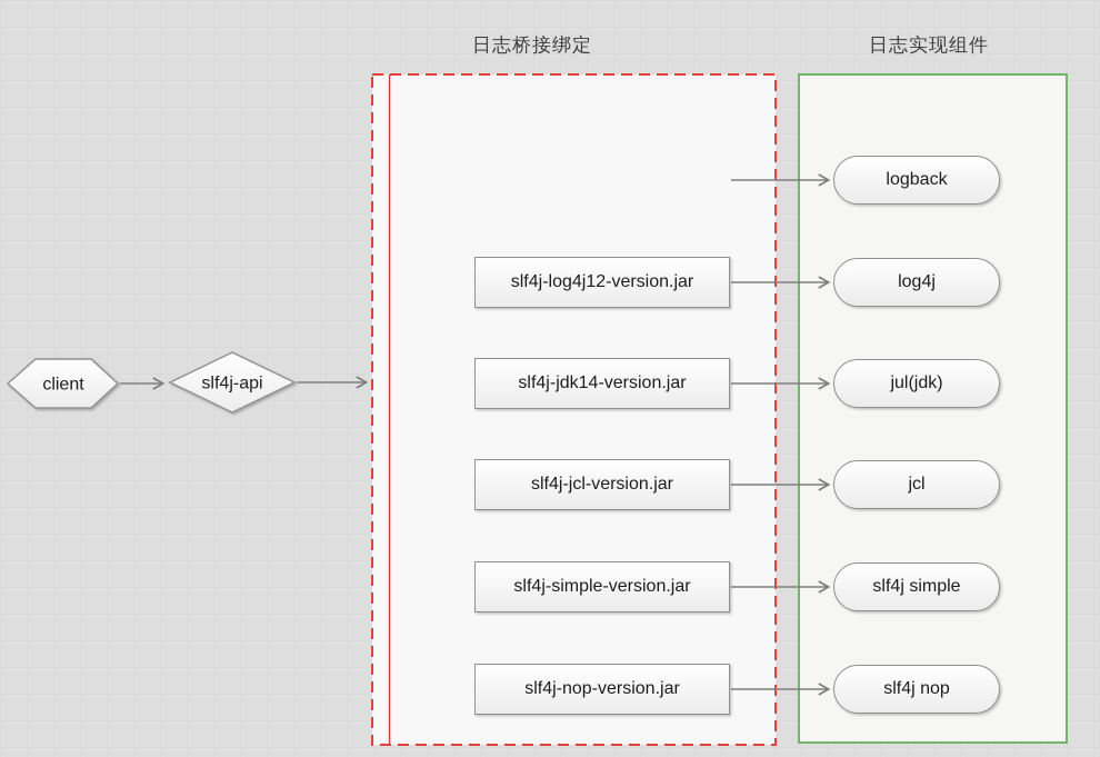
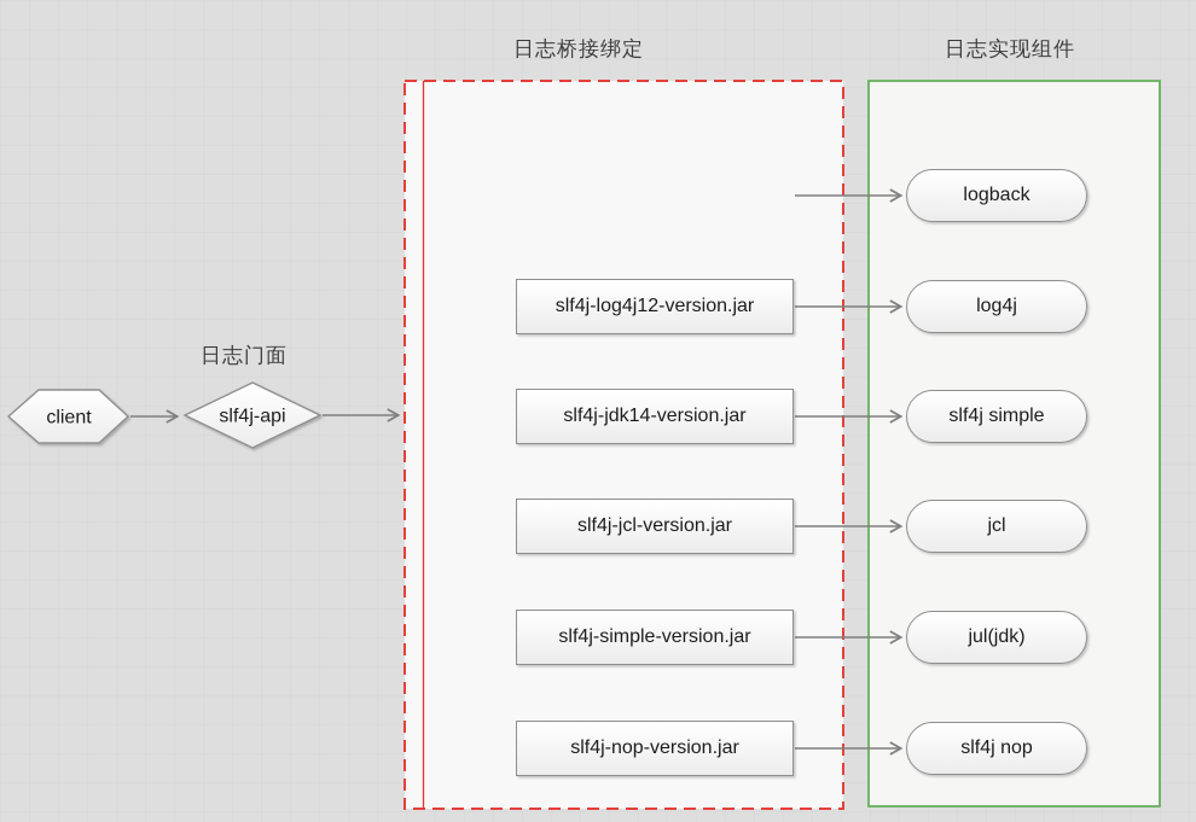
  client
  slf4j-api
  日志桥接绑定
  日志实现组件
+ 日志门面
  slf4j-log4j12-version.jar
  slf4j-jdk14-version.jar
  slf4j-jcl-version.jar
  slf4j-simple-version.jar
  slf4j-nop-version.jar
  logback
  log4j
- jul(jdk)
+ slf4j simple
  jcl
- slf4j simple
+ jul(jdk)
  slf4j nop
